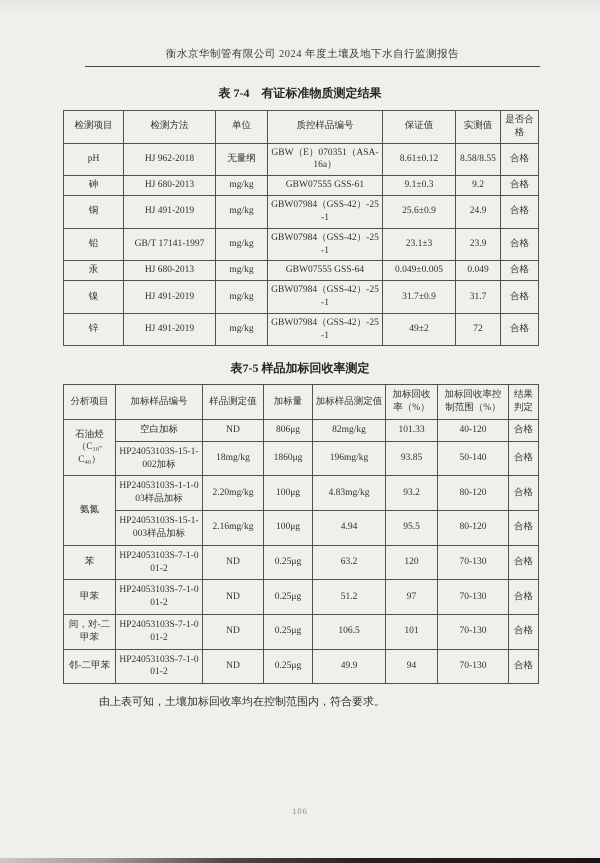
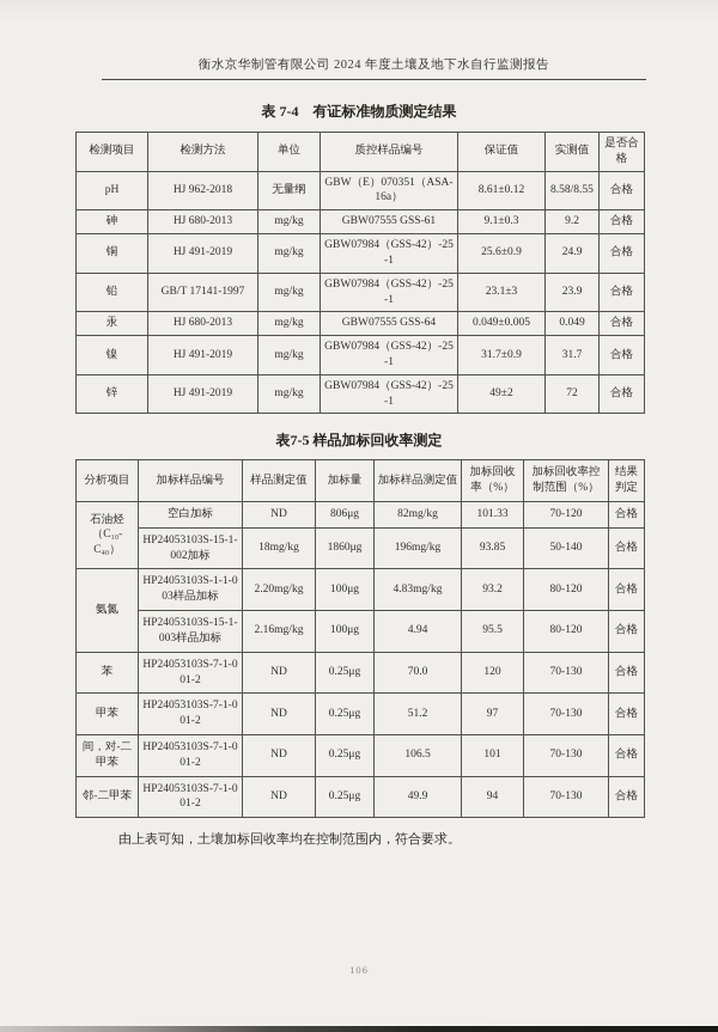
  衡水京华制管有限公司 2024 年度土壤及地下水自行监测报告
  表 7-4 有证标准物质测定结果
  检测项目	检测方法	单位	质控样品编号	保证值	实测值	是否合格
  pH	HJ 962-2018	无量纲	GBW（E）070351（ASA-16a）	8.61±0.12	8.58/8.55	合格
  砷	HJ 680-2013	mg/kg	GBW07555 GSS-61	9.1±0.3	9.2	合格
  铜	HJ 491-2019	mg/kg	GBW07984（GSS-42）-25-1	25.6±0.9	24.9	合格
  铅	GB/T 17141-1997	mg/kg	GBW07984（GSS-42）-25-1	23.1±3	23.9	合格
  汞	HJ 680-2013	mg/kg	GBW07555 GSS-64	0.049±0.005	0.049	合格
  镍	HJ 491-2019	mg/kg	GBW07984（GSS-42）-25-1	31.7±0.9	31.7	合格
  锌	HJ 491-2019	mg/kg	GBW07984（GSS-42）-25-1	49±2	72	合格
  表7-5 样品加标回收率测定
  分析项目	加标样品编号	样品测定值	加标量	加标样品测定值	加标回收率（%）	加标回收率控制范围（%）	结果判定
- 石油烃（C₁₀-C₄₀）	空白加标	ND	806μg	82mg/kg	101.33	40-120	合格
+ 石油烃（C₁₀-C₄₀）	空白加标	ND	806μg	82mg/kg	101.33	70-120	合格
  HP24053103S-15-1-002加标	18mg/kg	1860μg	196mg/kg	93.85	50-140	合格
  氨氮	HP24053103S-1-1-003样品加标	2.20mg/kg	100μg	4.83mg/kg	93.2	80-120	合格
  HP24053103S-15-1-003样品加标	2.16mg/kg	100μg	4.94	95.5	80-120	合格
- 苯	HP24053103S-7-1-001-2	ND	0.25μg	63.2	120	70-130	合格
+ 苯	HP24053103S-7-1-001-2	ND	0.25μg	70.0	120	70-130	合格
  甲苯	HP24053103S-7-1-001-2	ND	0.25μg	51.2	97	70-130	合格
  间，对-二甲苯	HP24053103S-7-1-001-2	ND	0.25μg	106.5	101	70-130	合格
  邻-二甲苯	HP24053103S-7-1-001-2	ND	0.25μg	49.9	94	70-130	合格
  由上表可知，土壤加标回收率均在控制范围内，符合要求。
  106
